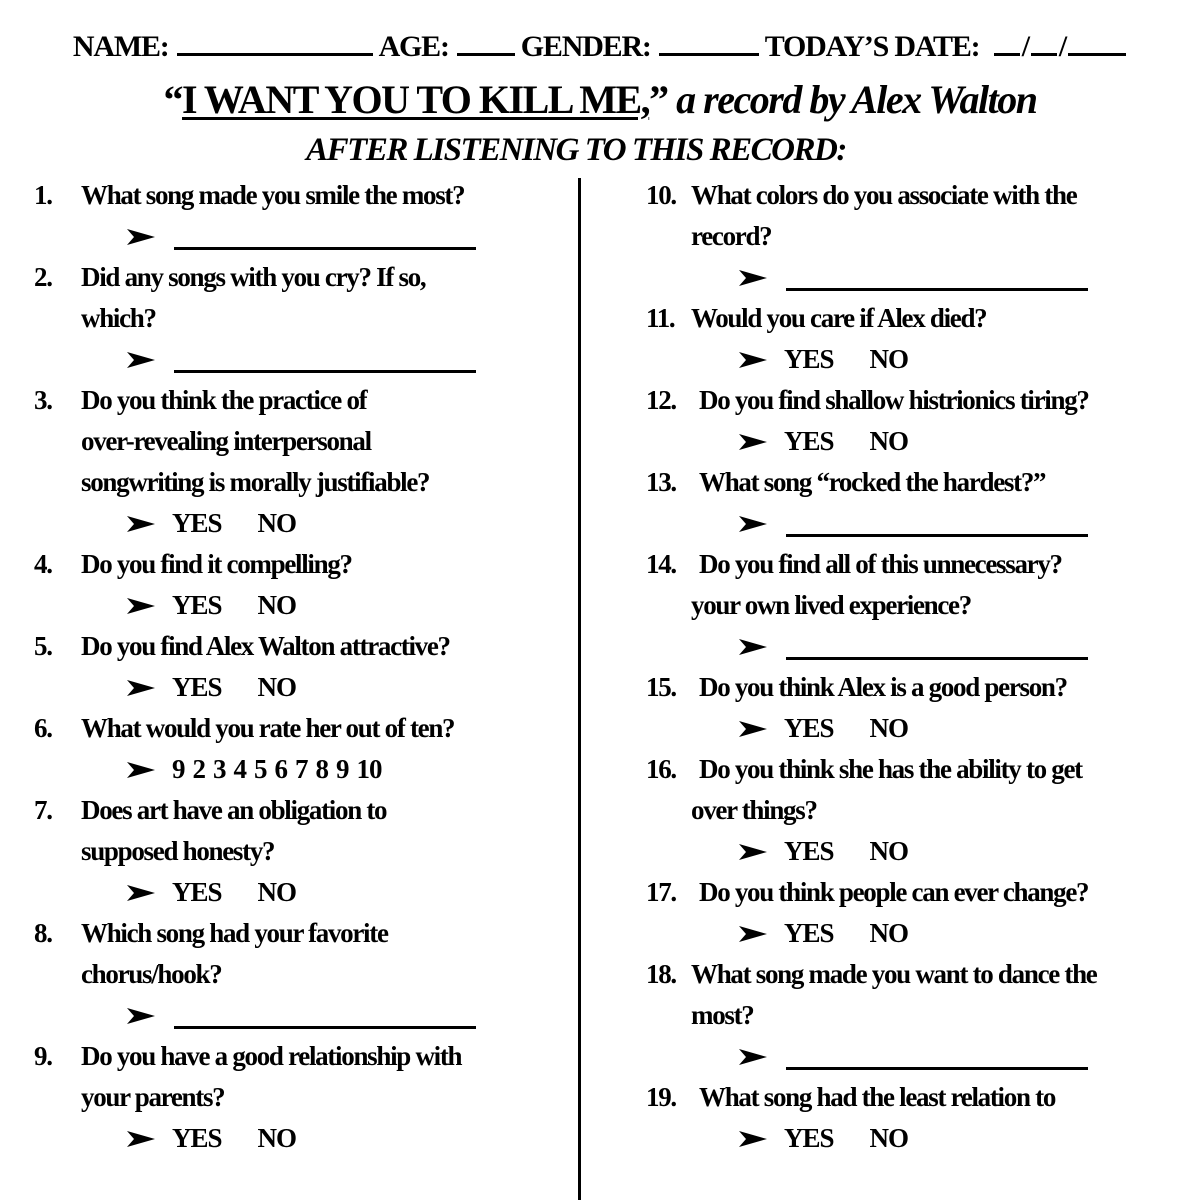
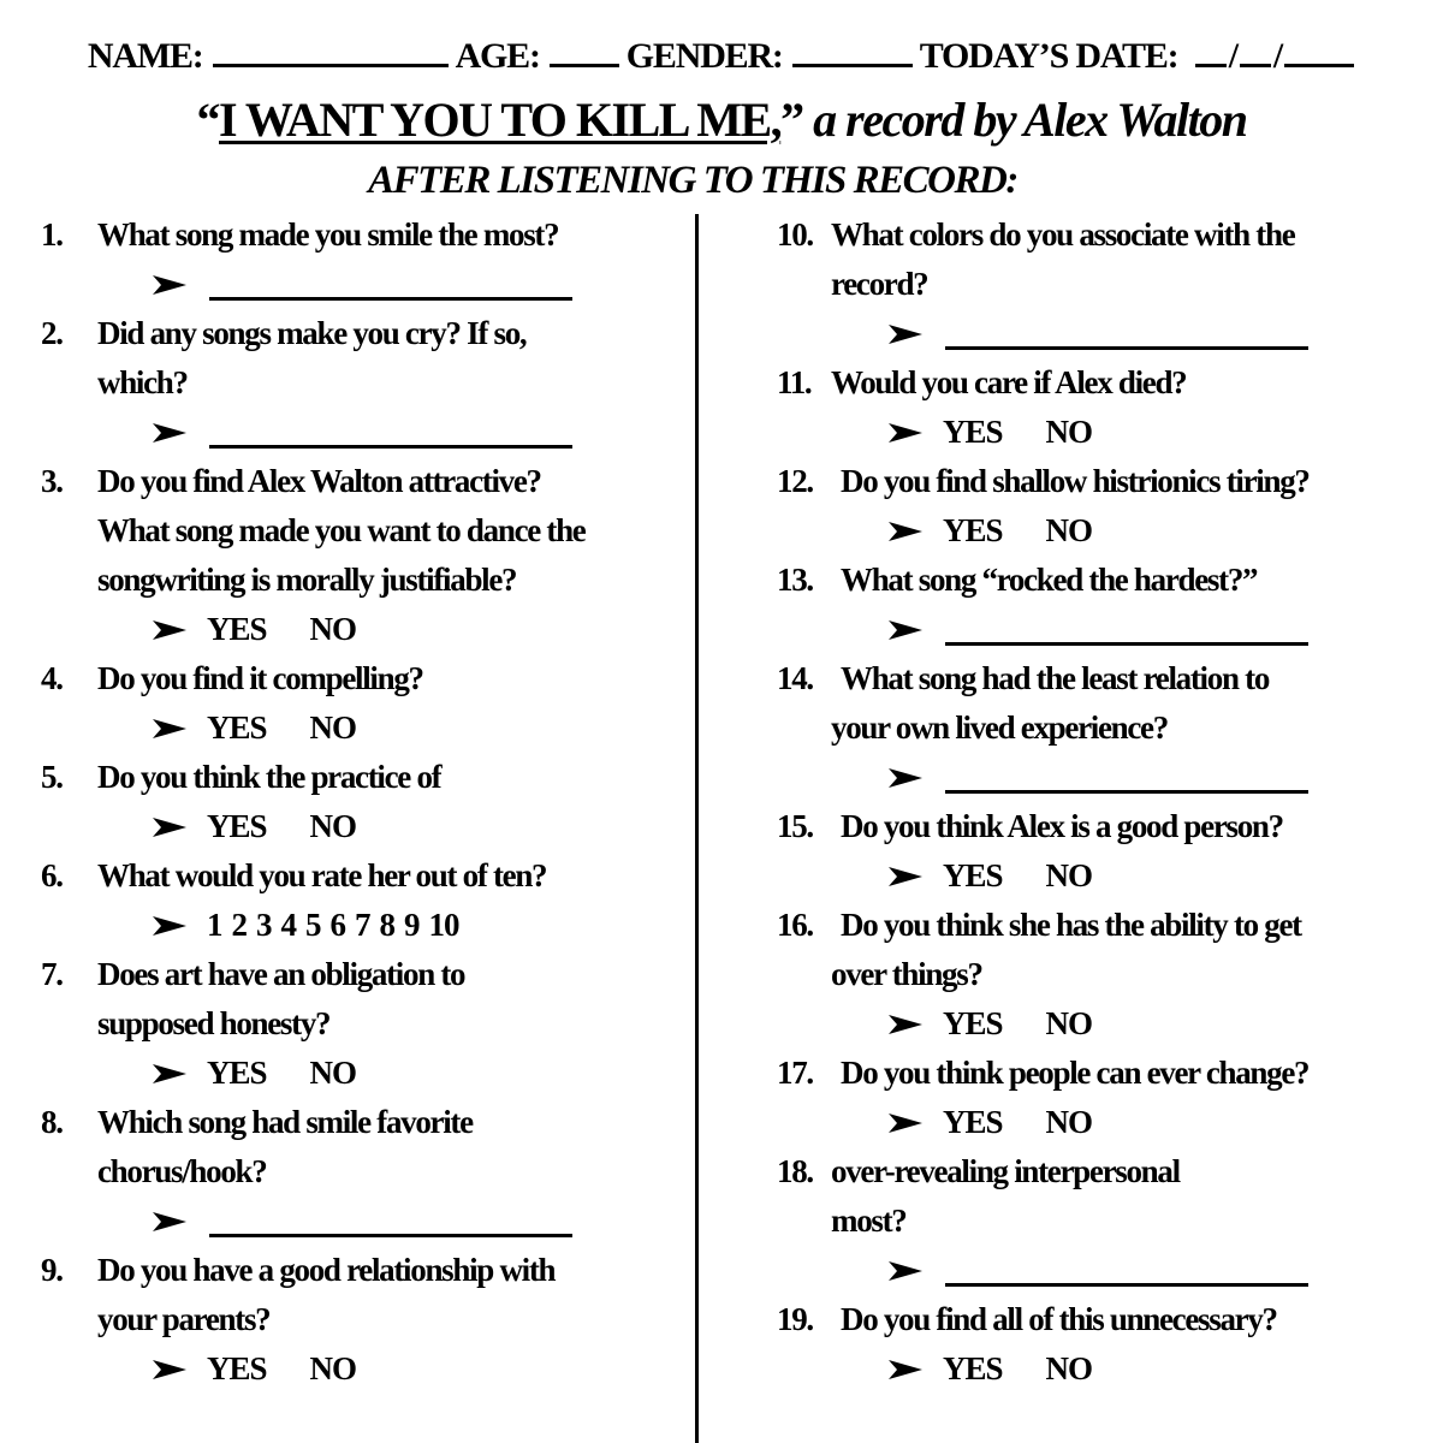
  NAME: AGE: GENDER: TODAY’S DATE: / /
  “I WANT YOU TO KILL ME,” a record by Alex Walton
  AFTER LISTENING TO THIS RECORD:
  1.
  What song made you smile the most?
  2.
- Did any songs with you cry? If so,
+ Did any songs make you cry? If so,
  which?
  3.
- Do you think the practice of
+ Do you find Alex Walton attractive?
- over-revealing interpersonal
+ What song made you want to dance the
  songwriting is morally justifiable?
  YES NO
  4.
  Do you find it compelling?
  YES NO
  5.
- Do you find Alex Walton attractive?
+ Do you think the practice of
  YES NO
  6.
  What would you rate her out of ten?
- 9 2 3 4 5 6 7 8 9 10
+ 1 2 3 4 5 6 7 8 9 10
  7.
  Does art have an obligation to
  supposed honesty?
  YES NO
  8.
- Which song had your favorite
+ Which song had smile favorite
  chorus/hook?
  9.
  Do you have a good relationship with
  your parents?
  YES NO
  10.
  What colors do you associate with the
  record?
  11.
  Would you care if Alex died?
  YES NO
  12.
  Do you find shallow histrionics tiring?
  YES NO
  13.
  What song “rocked the hardest?”
  14.
- Do you find all of this unnecessary?
+ What song had the least relation to
  your own lived experience?
  15.
  Do you think Alex is a good person?
  YES NO
  16.
  Do you think she has the ability to get
  over things?
  YES NO
  17.
  Do you think people can ever change?
  YES NO
  18.
- What song made you want to dance the
+ over-revealing interpersonal
  most?
  19.
- What song had the least relation to
+ Do you find all of this unnecessary?
  YES NO
